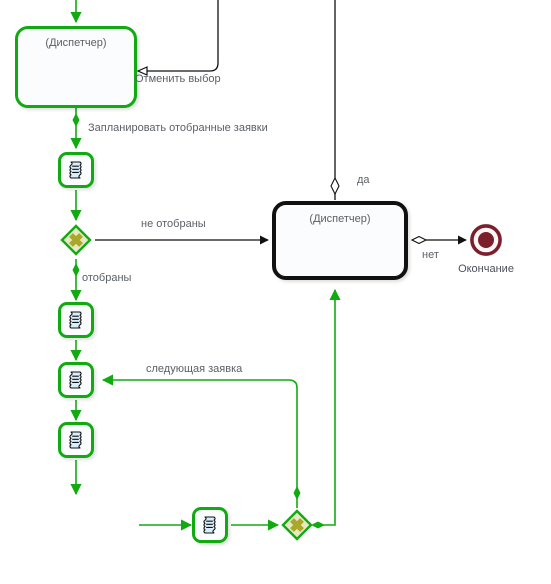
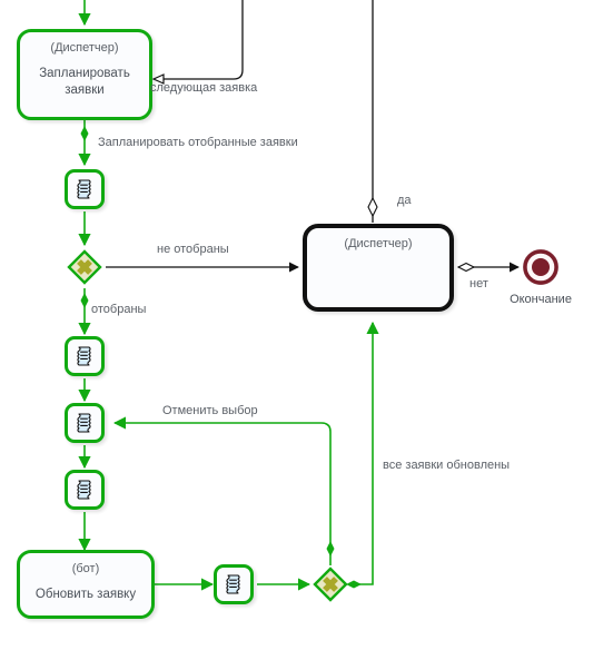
  (Диспетчер)
+ Запланировать заявки
+ (бот)
+ Обновить заявку
  (Диспетчер)
  Окончание
- Отменить выбор
+ следующая заявка
  Запланировать отобранные заявки
  не отобраны
  отобраны
- следующая заявка
+ Отменить выбор
+ все заявки обновлены
  да
  нет
